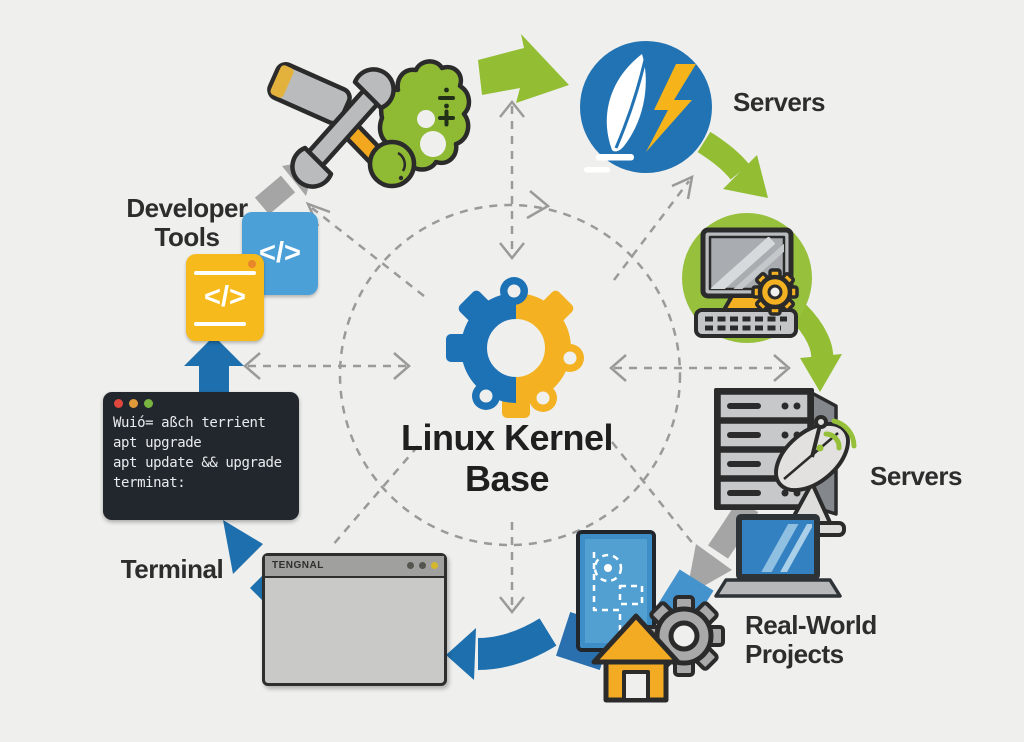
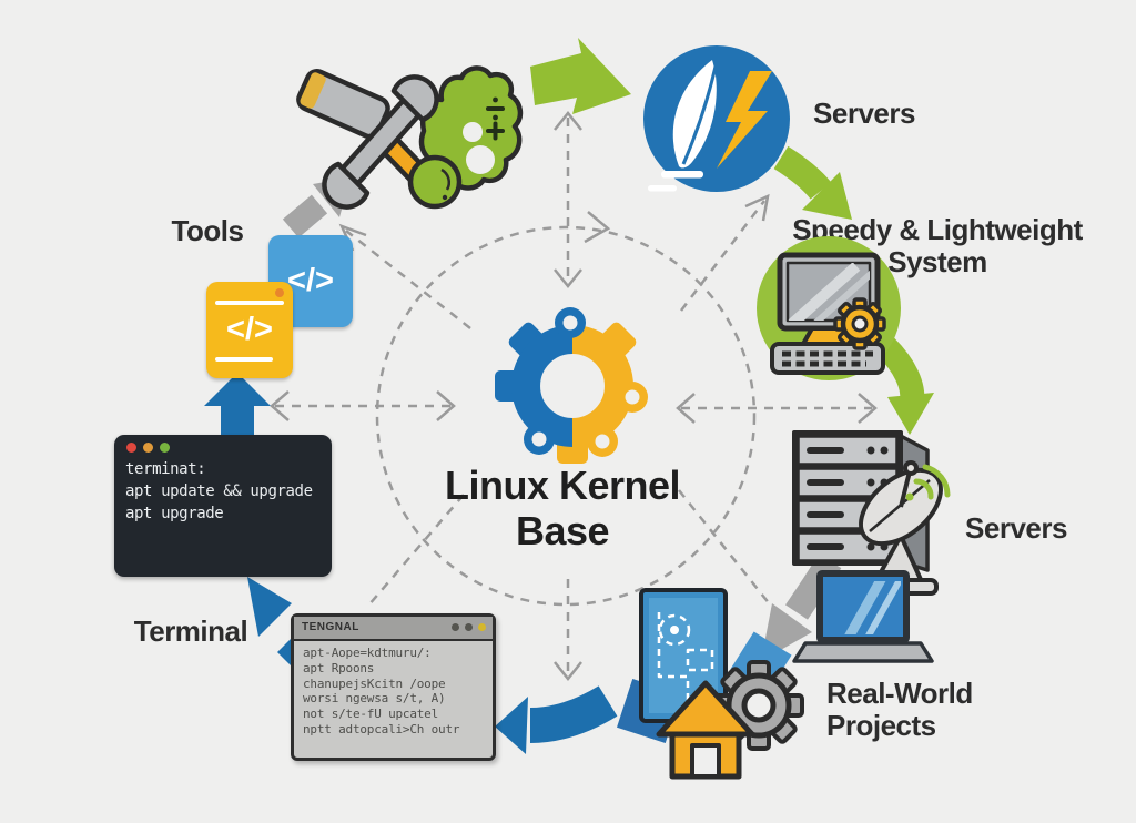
  </>
  </>
  Linux Kernel
  Base
- Developer
  Tools
  Servers
+ Speedy & Lightweight
+ System
  Servers
  Real-World
  Projects
  Terminal
- Wuió= aßch terrient
- apt upgrade
+ terminat:
  apt update && upgrade
- terminat:
+ apt upgrade
  TENGNAL
+ apt-Aope=kdtmuru/:
+ apt Rpoons
+ chanupejsKcitn /oope
+ worsi ngewsa s/t, A)
+ not s/te-fU upcatel
+ nptt adtopcali>Ch outr
